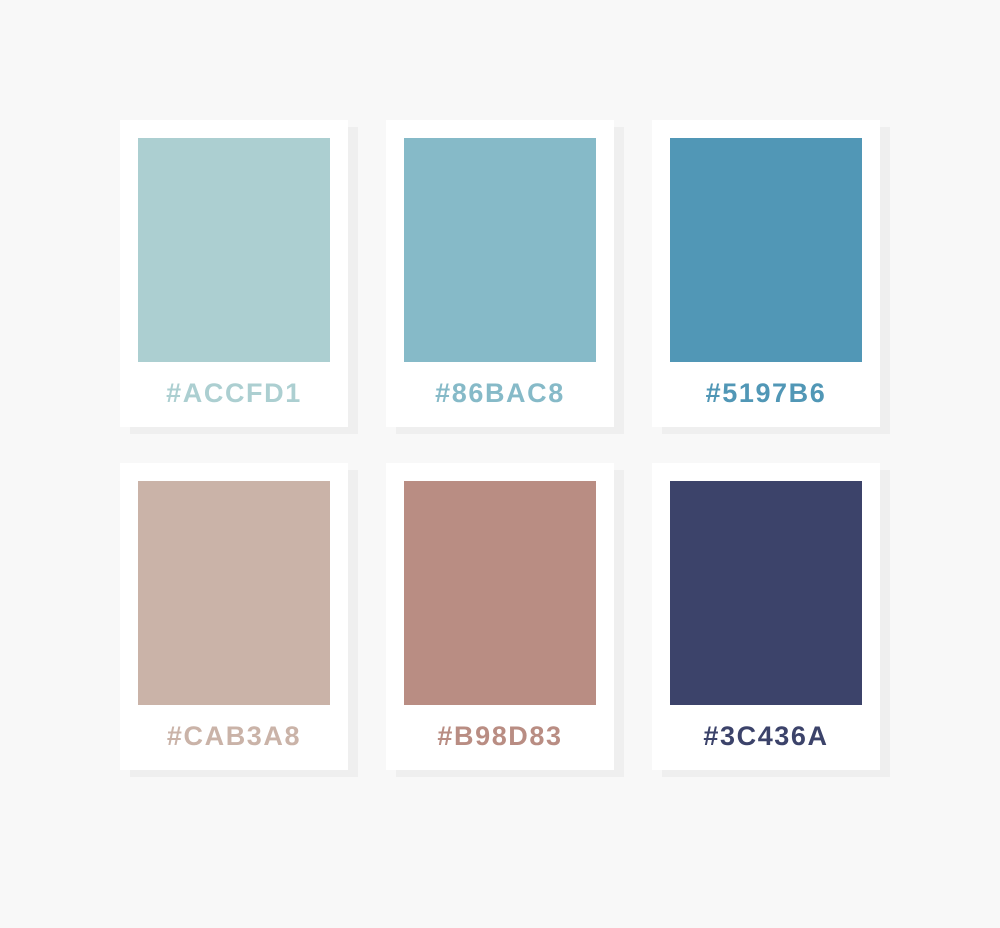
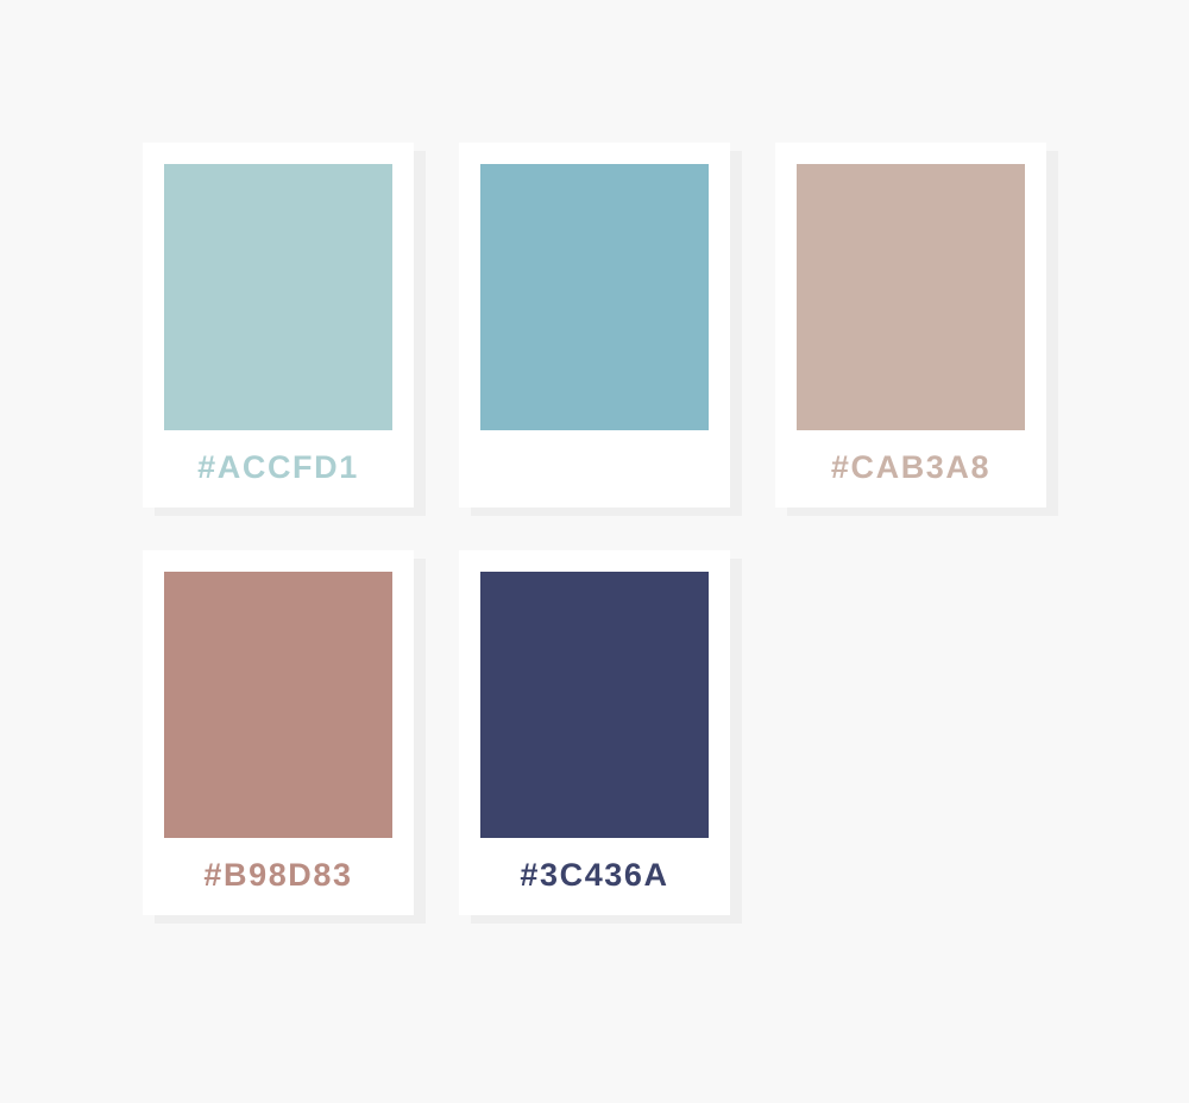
  #ACCFD1
- #86BAC8
- #5197B6
  #CAB3A8
  #B98D83
  #3C436A
